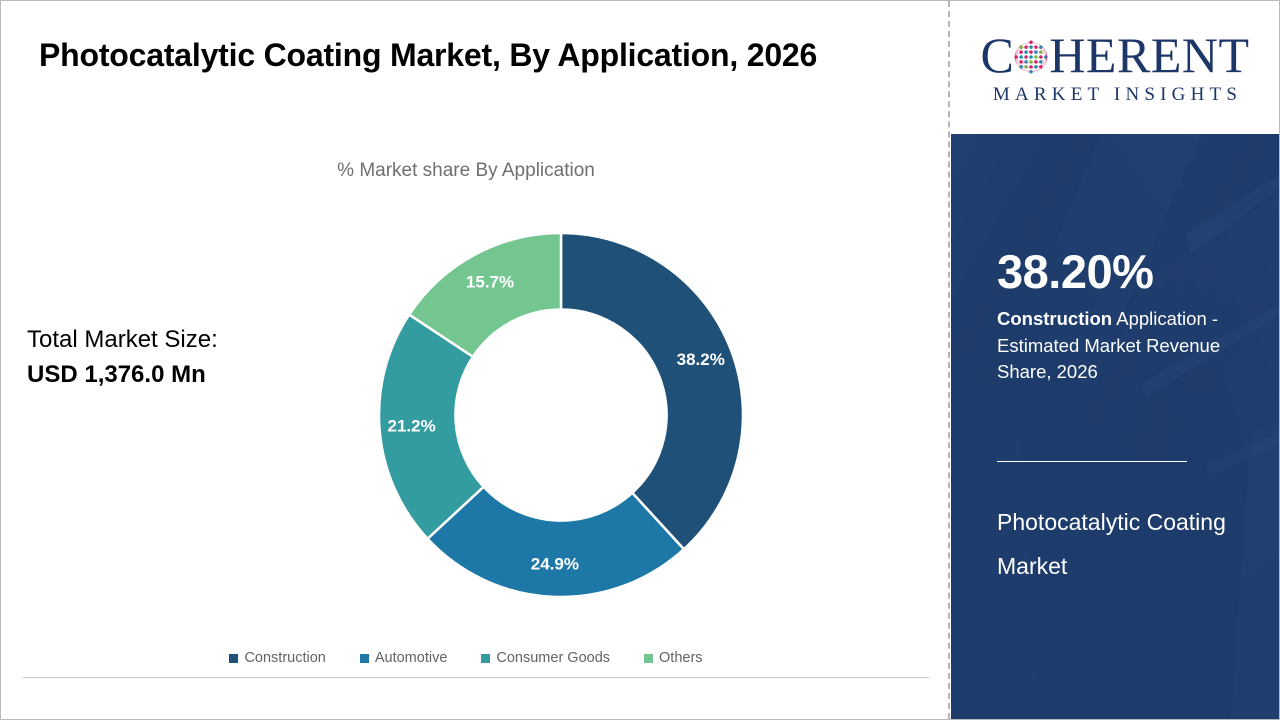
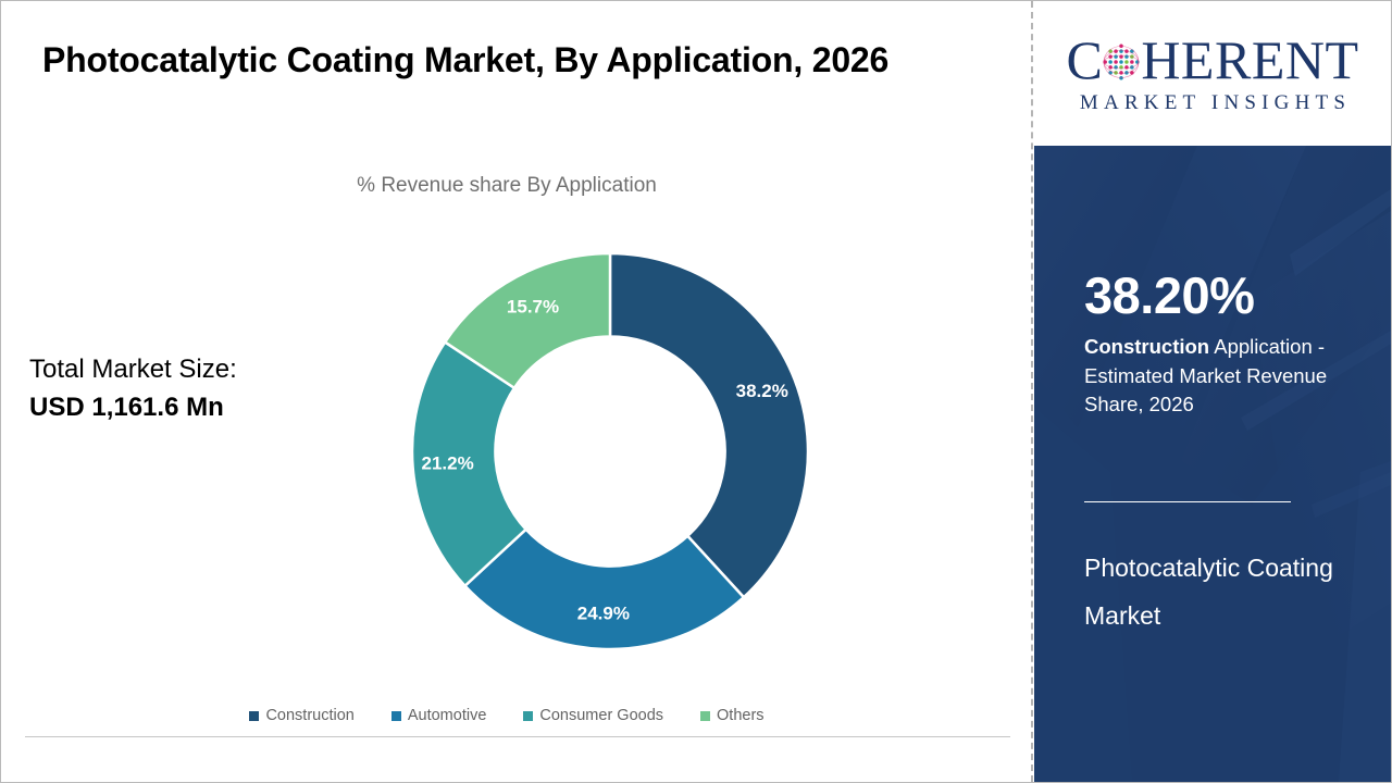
  Photocatalytic Coating Market, By Application, 2026
- % Market share By Application
+ % Revenue share By Application
  Total Market Size:
- USD 1,376.0 Mn
+ USD 1,161.6 Mn
  38.2%
  24.9%
  21.2%
  15.7%
  Construction
  Automotive
  Consumer Goods
  Others
  C
  HERENT
  MARKET INSIGHTS
  38.20%
  Construction Application - Estimated Market Revenue Share, 2026
  Photocatalytic Coating Market
